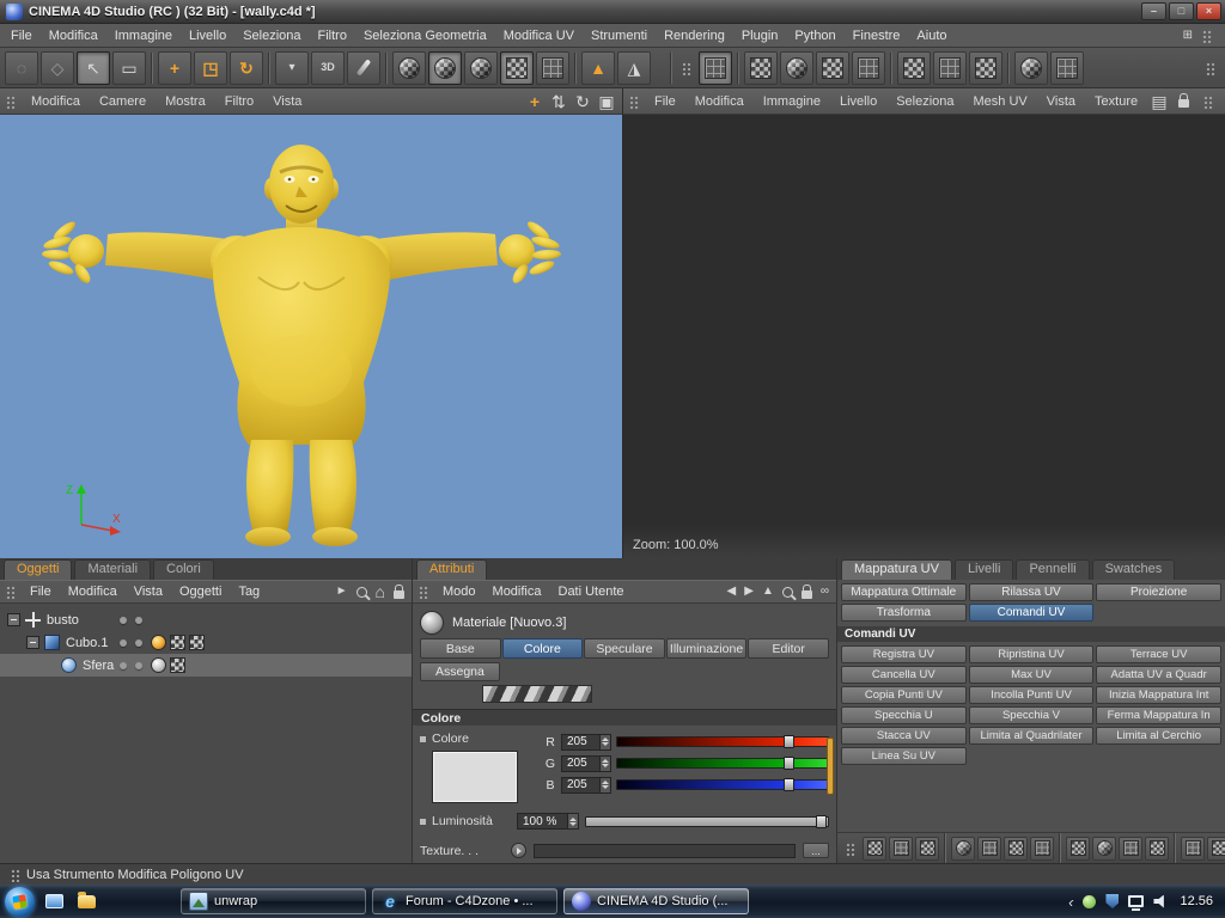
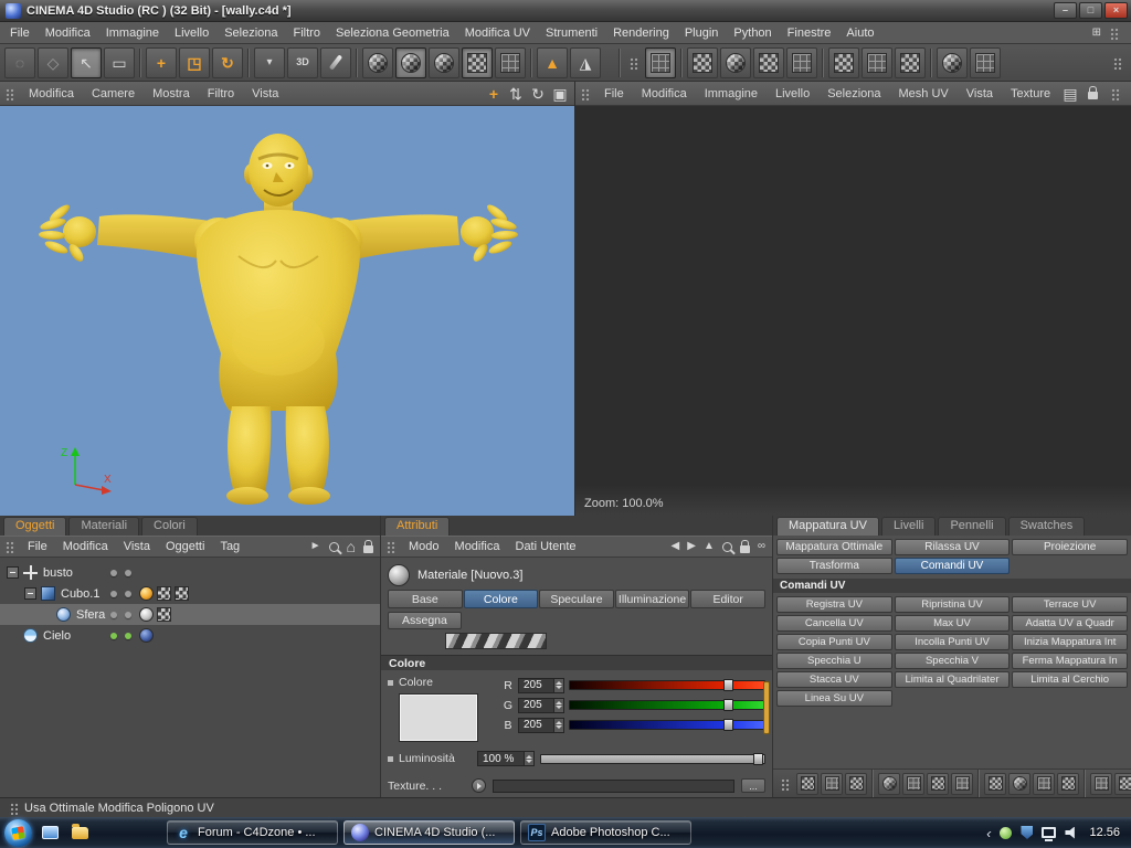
  CINEMA 4D Studio (RC ) (32 Bit) - [wally.c4d *]
  –
  □
  ×
  File
  Modifica
  Immagine
  Livello
  Seleziona
  Filtro
  Seleziona Geometria
  Modifica UV
  Strumenti
  Rendering
  Plugin
  Python
  Finestre
  Aiuto
  ⊞
  ◌
  ◇
  ↖
  ▭
  +
  ◳
  ↻
  ▾
  3D
  ▲
  ◮
  Modifica
  Camere
  Mostra
  Filtro
  Vista
  +
  ⇅
  ↻
  ▣
  Z
  X
  File
  Modifica
  Immagine
  Livello
  Seleziona
  Mesh UV
  Vista
  Texture
  ▤
  Zoom: 100.0%
  Oggetti
  Materiali
  Colori
  File
  Modifica
  Vista
  Oggetti
  Tag
  ►
  ⌂
  busto
  Cubo.1
  Sfera
+ Cielo
  Attributi
  Modo
  Modifica
  Dati Utente
  ◀
  ▶
  ▲
  ∞
  Materiale [Nuovo.3]
  Base
  Colore
  Speculare
  Illuminazione
  Editor
  Assegna
  Colore
  Colore
  R
  205
  G
  205
  B
  205
  Luminosità
  100 %
  Texture. . .
  ...
  Mappatura UV
  Livelli
  Pennelli
  Swatches
  Mappatura Ottimale
  Rilassa UV
  Proiezione
  Trasforma
  Comandi UV
  Comandi UV
  Registra UV
  Ripristina UV
  Terrace UV
  Cancella UV
  Max UV
  Adatta UV a Quadr
  Copia Punti UV
  Incolla Punti UV
  Inizia Mappatura Int
  Specchia U
  Specchia V
  Ferma Mappatura In
  Stacca UV
  Linea Su UV
  Limita al Quadrilater
  Limita al Cerchio
- Usa Strumento Modifica Poligono UV
+ Usa Ottimale Modifica Poligono UV
- unwrap
  e
  Forum - C4Dzone • ...
  CINEMA 4D Studio (...
+ Ps
+ Adobe Photoshop C...
  ‹
  12.56
